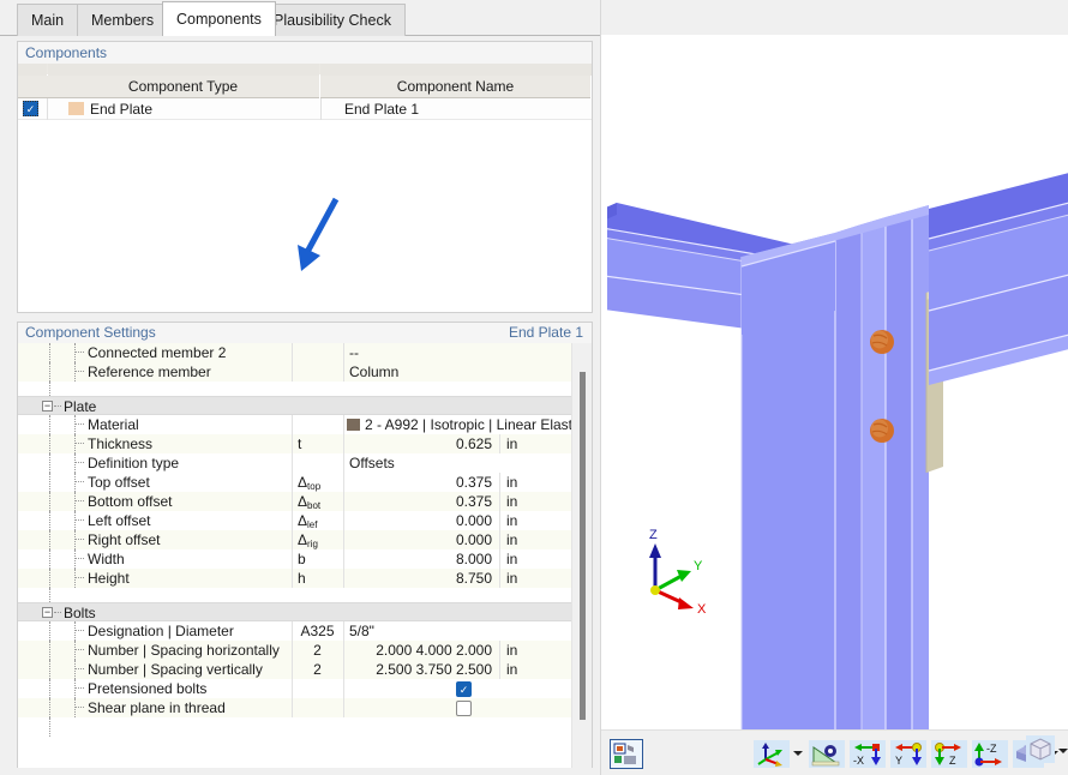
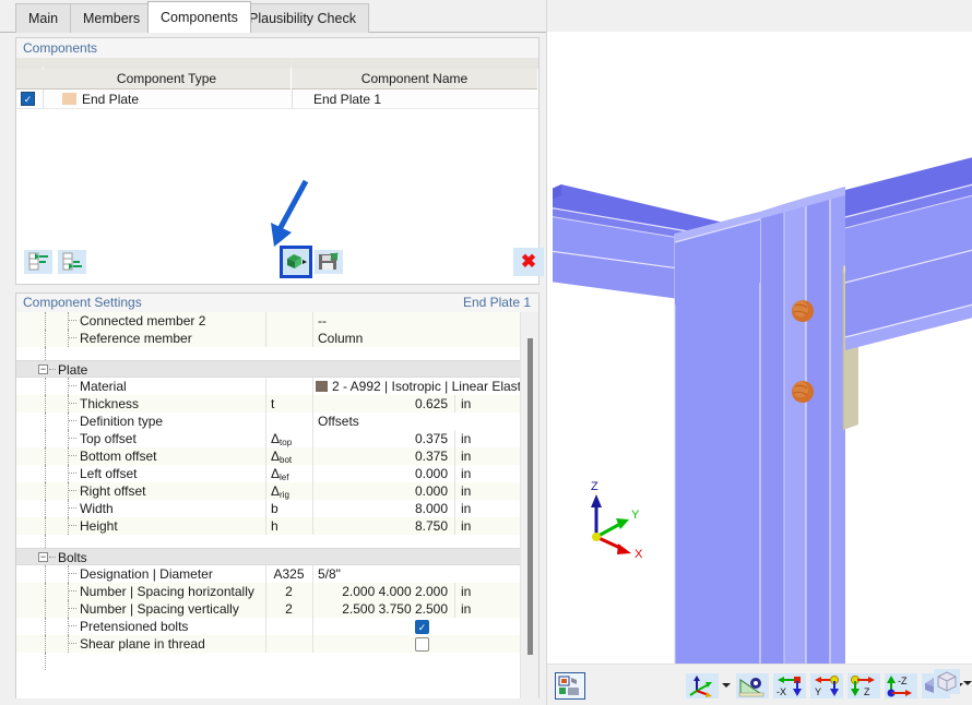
  Main
  Members
  Components
  Plausibility Check
  Components
  Component Type
  Component Name
  ✓
  End Plate
  End Plate 1
+ ✖
  Component Settings
  End Plate 1
  Connected member 2
  --
  Reference member
  Column
  −
  Plate
  Material
  2 - A992 | Isotropic | Linear Elas
  Thickness
  t
  0.625
  in
  Definition type
  Offsets
  Top offset
  Δtop
  0.375
  in
  Bottom offset
  Δbot
  0.375
  in
  Left offset
  Δlef
  0.000
  in
  Right offset
  Δrig
  0.000
  in
  Width
  b
  8.000
  in
  Height
  h
  8.750
  in
  −
  Bolts
  Designation | Diameter
  A325
  5/8"
  Number | Spacing horizontally
  2
  2.000 4.000 2.000
  in
  Number | Spacing vertically
  2
  2.500 3.750 2.500
  in
  Pretensioned bolts
  ✓
  Shear plane in thread
  Z
  Y
  X
  -X
  Y
  Z
  -Z
